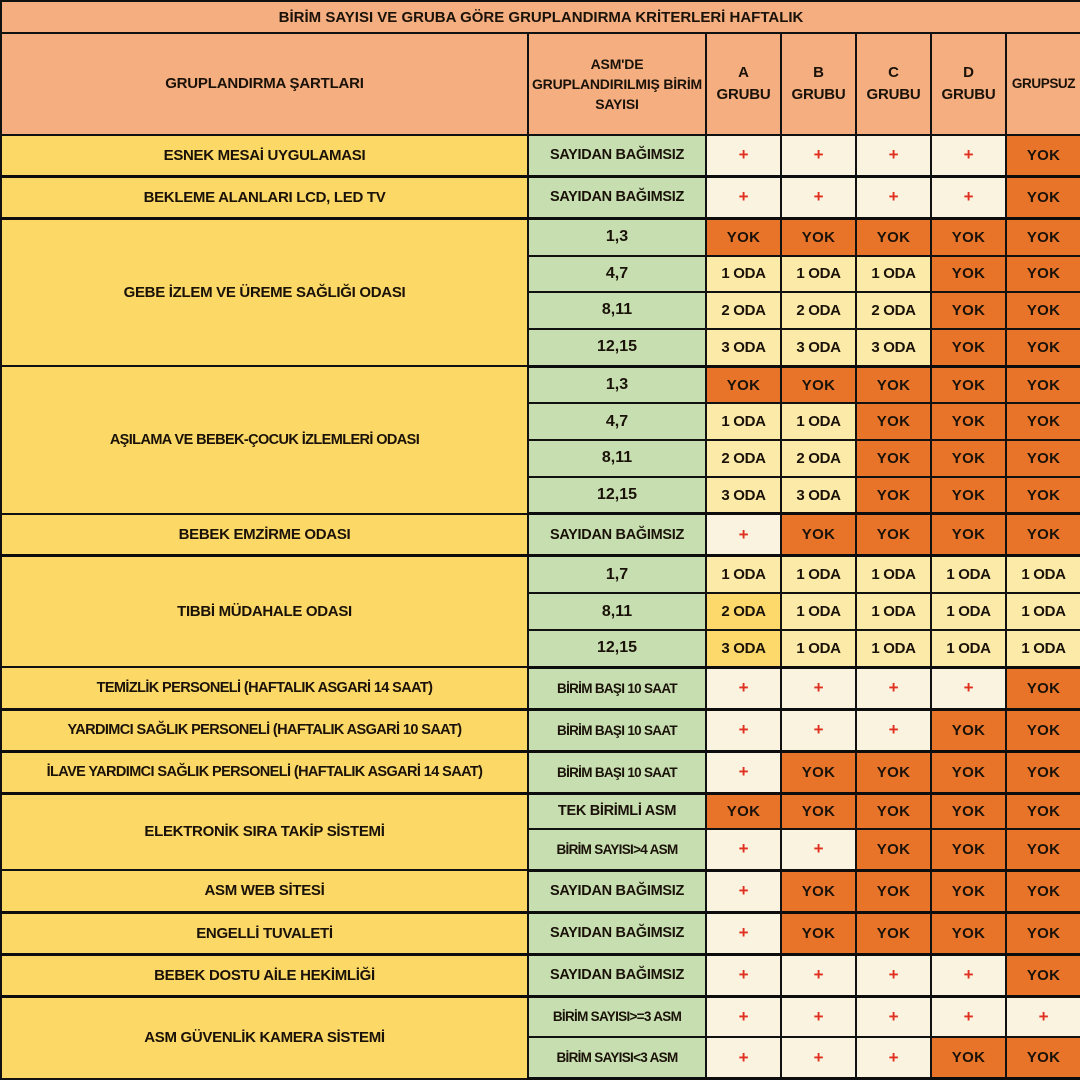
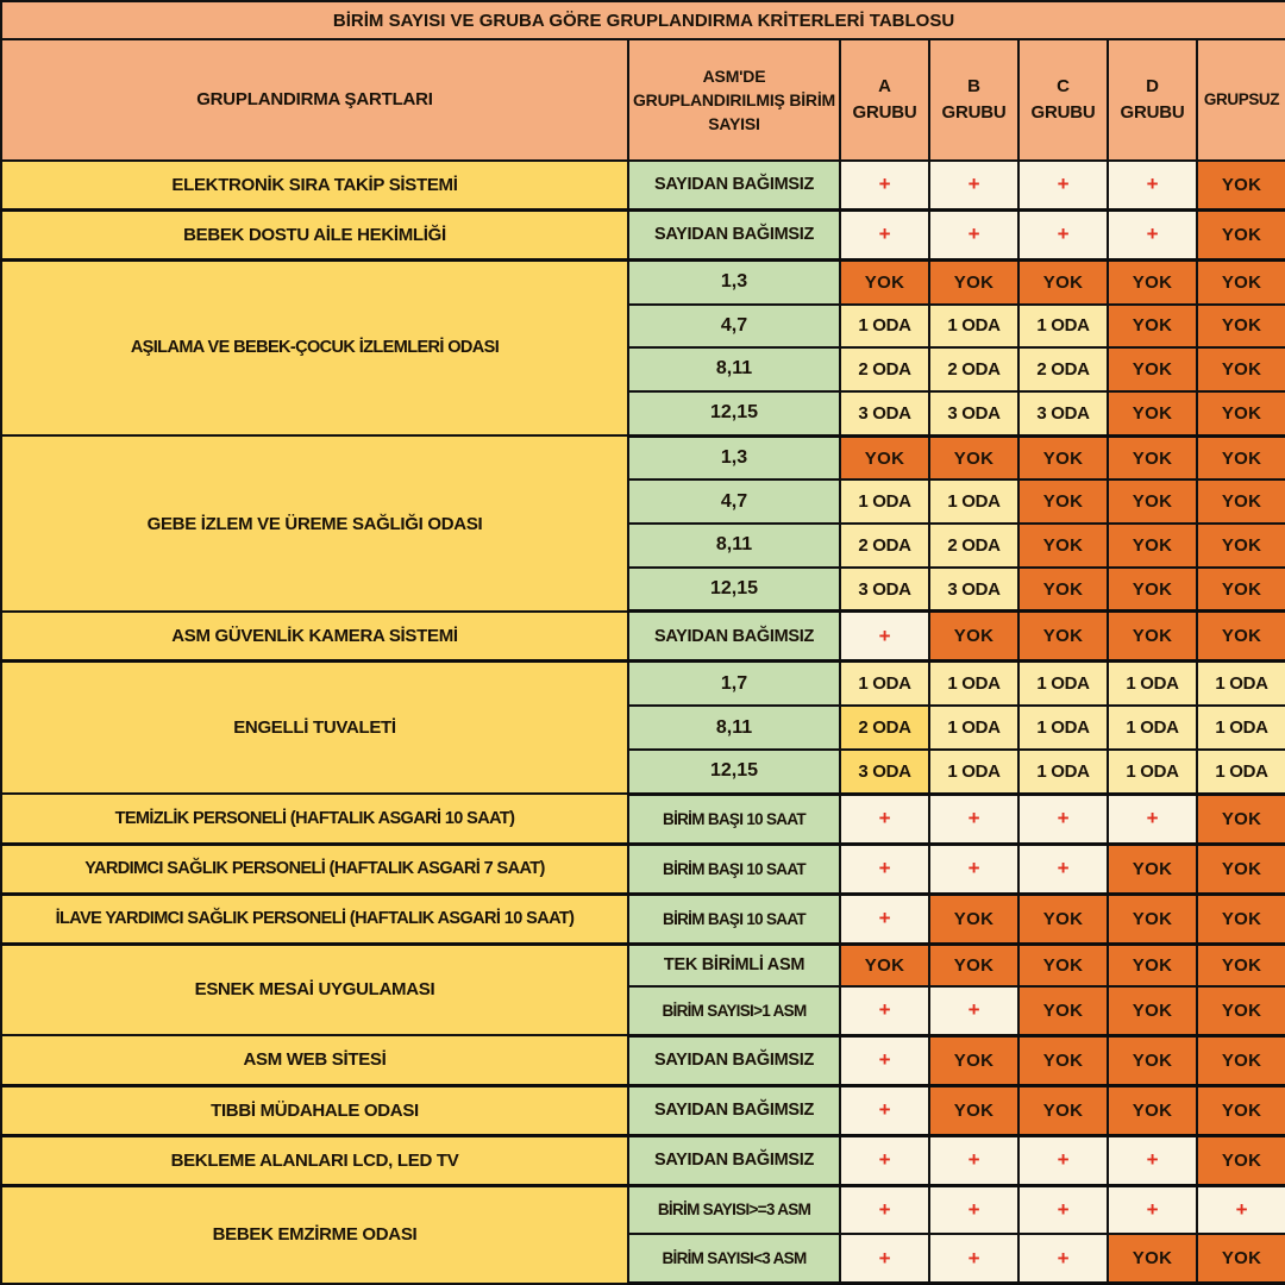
- BİRİM SAYISI VE GRUBA GÖRE GRUPLANDIRMA KRİTERLERİ HAFTALIK
+ BİRİM SAYISI VE GRUBA GÖRE GRUPLANDIRMA KRİTERLERİ TABLOSU
  GRUPLANDIRMA ŞARTLARI	ASM'DE GRUPLANDIRILMIŞ BİRİM SAYISI	A GRUBU	B GRUBU	C GRUBU	D GRUBU	GRUPSUZ
- ESNEK MESAİ UYGULAMASI	SAYIDAN BAĞIMSIZ	+	+	+	+	YOK
+ ELEKTRONİK SIRA TAKİP SİSTEMİ	SAYIDAN BAĞIMSIZ	+	+	+	+	YOK
- BEKLEME ALANLARI LCD, LED TV	SAYIDAN BAĞIMSIZ	+	+	+	+	YOK
+ BEBEK DOSTU AİLE HEKİMLİĞİ	SAYIDAN BAĞIMSIZ	+	+	+	+	YOK
- GEBE İZLEM VE ÜREME SAĞLIĞI ODASI	1,3	YOK	YOK	YOK	YOK	YOK
+ AŞILAMA VE BEBEK-ÇOCUK İZLEMLERİ ODASI	1,3	YOK	YOK	YOK	YOK	YOK
  4,7	1 ODA	1 ODA	1 ODA	YOK	YOK
  8,11	2 ODA	2 ODA	2 ODA	YOK	YOK
  12,15	3 ODA	3 ODA	3 ODA	YOK	YOK
- AŞILAMA VE BEBEK-ÇOCUK İZLEMLERİ ODASI	1,3	YOK	YOK	YOK	YOK	YOK
+ GEBE İZLEM VE ÜREME SAĞLIĞI ODASI	1,3	YOK	YOK	YOK	YOK	YOK
  4,7	1 ODA	1 ODA	YOK	YOK	YOK
  8,11	2 ODA	2 ODA	YOK	YOK	YOK
  12,15	3 ODA	3 ODA	YOK	YOK	YOK
- BEBEK EMZİRME ODASI	SAYIDAN BAĞIMSIZ	+	YOK	YOK	YOK	YOK
+ ASM GÜVENLİK KAMERA SİSTEMİ	SAYIDAN BAĞIMSIZ	+	YOK	YOK	YOK	YOK
- TIBBİ MÜDAHALE ODASI	1,7	1 ODA	1 ODA	1 ODA	1 ODA	1 ODA
+ ENGELLİ TUVALETİ	1,7	1 ODA	1 ODA	1 ODA	1 ODA	1 ODA
  8,11	2 ODA	1 ODA	1 ODA	1 ODA	1 ODA
  12,15	3 ODA	1 ODA	1 ODA	1 ODA	1 ODA
- TEMİZLİK PERSONELİ (HAFTALIK ASGARİ 14 SAAT)	BİRİM BAŞI 10 SAAT	+	+	+	+	YOK
+ TEMİZLİK PERSONELİ (HAFTALIK ASGARİ 10 SAAT)	BİRİM BAŞI 10 SAAT	+	+	+	+	YOK
- YARDIMCI SAĞLIK PERSONELİ (HAFTALIK ASGARİ 10 SAAT)	BİRİM BAŞI 10 SAAT	+	+	+	YOK	YOK
+ YARDIMCI SAĞLIK PERSONELİ (HAFTALIK ASGARİ 7 SAAT)	BİRİM BAŞI 10 SAAT	+	+	+	YOK	YOK
- İLAVE YARDIMCI SAĞLIK PERSONELİ (HAFTALIK ASGARİ 14 SAAT)	BİRİM BAŞI 10 SAAT	+	YOK	YOK	YOK	YOK
+ İLAVE YARDIMCI SAĞLIK PERSONELİ (HAFTALIK ASGARİ 10 SAAT)	BİRİM BAŞI 10 SAAT	+	YOK	YOK	YOK	YOK
- ELEKTRONİK SIRA TAKİP SİSTEMİ	TEK BİRİMLİ ASM	YOK	YOK	YOK	YOK	YOK
+ ESNEK MESAİ UYGULAMASI	TEK BİRİMLİ ASM	YOK	YOK	YOK	YOK	YOK
- BİRİM SAYISI>4 ASM	+	+	YOK	YOK	YOK
+ BİRİM SAYISI>1 ASM	+	+	YOK	YOK	YOK
  ASM WEB SİTESİ	SAYIDAN BAĞIMSIZ	+	YOK	YOK	YOK	YOK
- ENGELLİ TUVALETİ	SAYIDAN BAĞIMSIZ	+	YOK	YOK	YOK	YOK
+ TIBBİ MÜDAHALE ODASI	SAYIDAN BAĞIMSIZ	+	YOK	YOK	YOK	YOK
- BEBEK DOSTU AİLE HEKİMLİĞİ	SAYIDAN BAĞIMSIZ	+	+	+	+	YOK
+ BEKLEME ALANLARI LCD, LED TV	SAYIDAN BAĞIMSIZ	+	+	+	+	YOK
- ASM GÜVENLİK KAMERA SİSTEMİ	BİRİM SAYISI>=3 ASM	+	+	+	+	+
+ BEBEK EMZİRME ODASI	BİRİM SAYISI>=3 ASM	+	+	+	+	+
  BİRİM SAYISI<3 ASM	+	+	+	YOK	YOK
